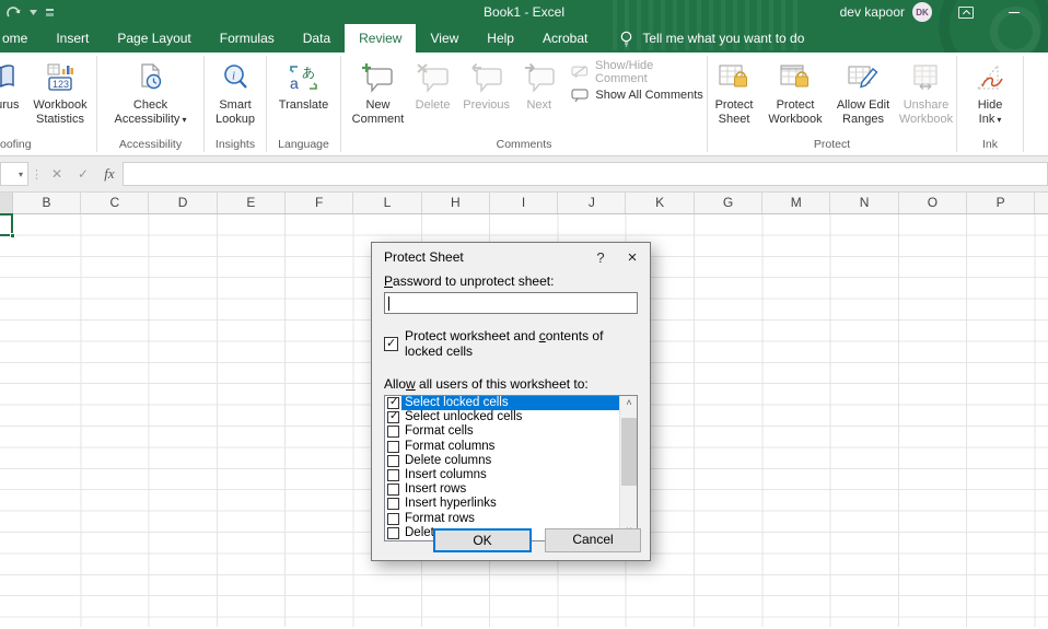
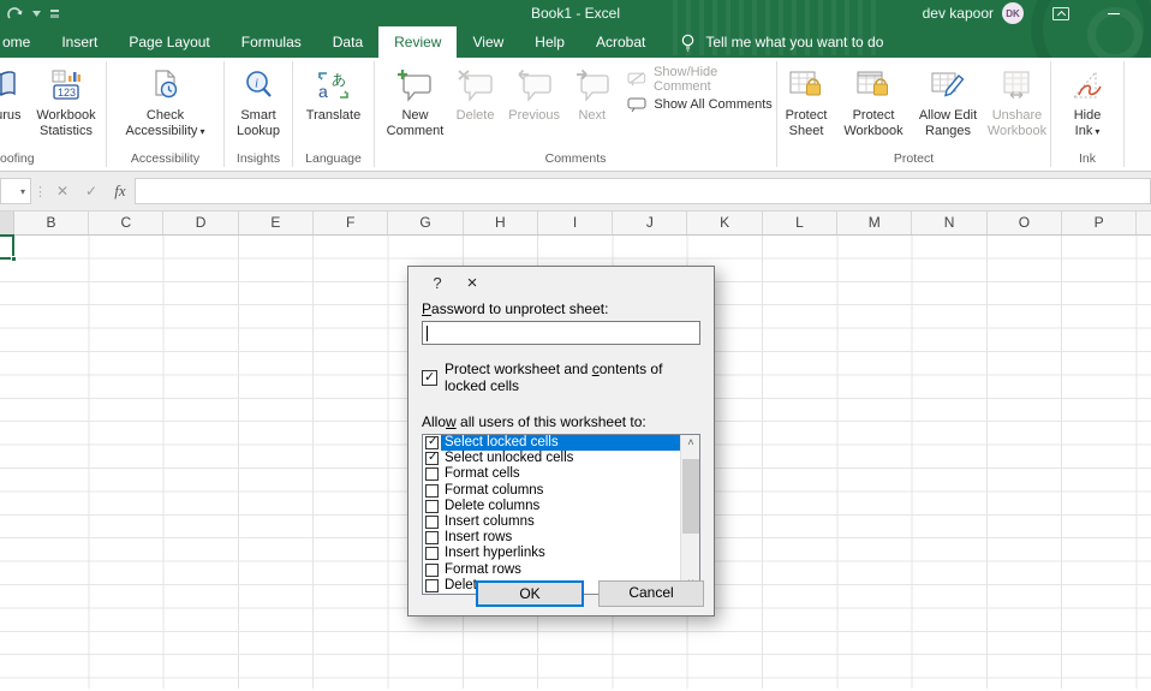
  Book1 - Excel
  dev kapoor
  DK
  ome
  Insert
  Page Layout
  Formulas
  Data
  Review
  View
  Help
  Acrobat
  Tell me what you want to do
  123
  Workbook
  Statistics
  oofing
  Check
  Accessibility
  Accessibility
  i
  Smart
  Lookup
  Insights
  あ
  a
  Translate
  Language
  New
  Comment
  Delete
  Previous
  Next
  Show/Hide Comment
  Show All Comments
  Comments
  Protect
  Sheet
  Protect
  Workbook
  Allow Edit
  Ranges
  Unshare
  Workbook
  Protect
  Hide
  Ink
  Ink
  ▾
  ⋮
  ✕
  ✓
  fx
  B
  C
  D
  E
  F
- L
+ G
  H
  I
  J
  K
- G
+ L
  M
  N
  O
  P
- Protect Sheet
  ?
  ×
  Password to unprotect sheet:
  Protect worksheet and contents of locked cells
  Allow all users of this worksheet to:
  Select locked cells
  Select unlocked cells
  Format cells
  Format columns
  Delete columns
  Insert columns
  Insert rows
  Insert hyperlinks
  Format rows
  ˄
  OK
  Cancel
